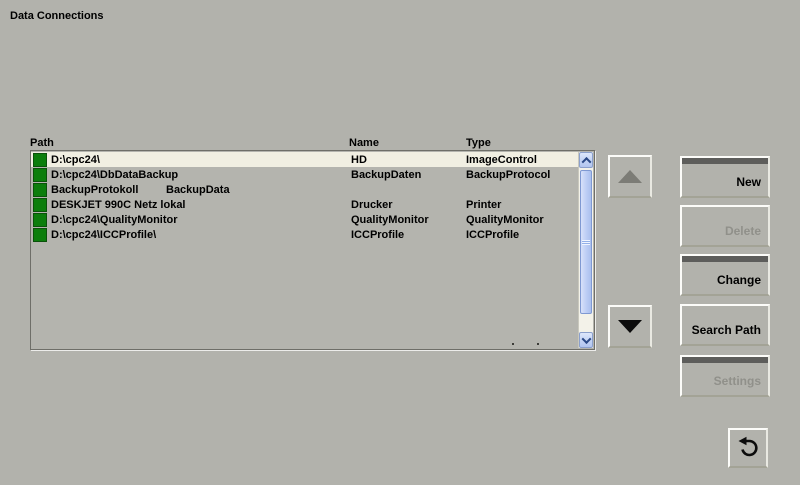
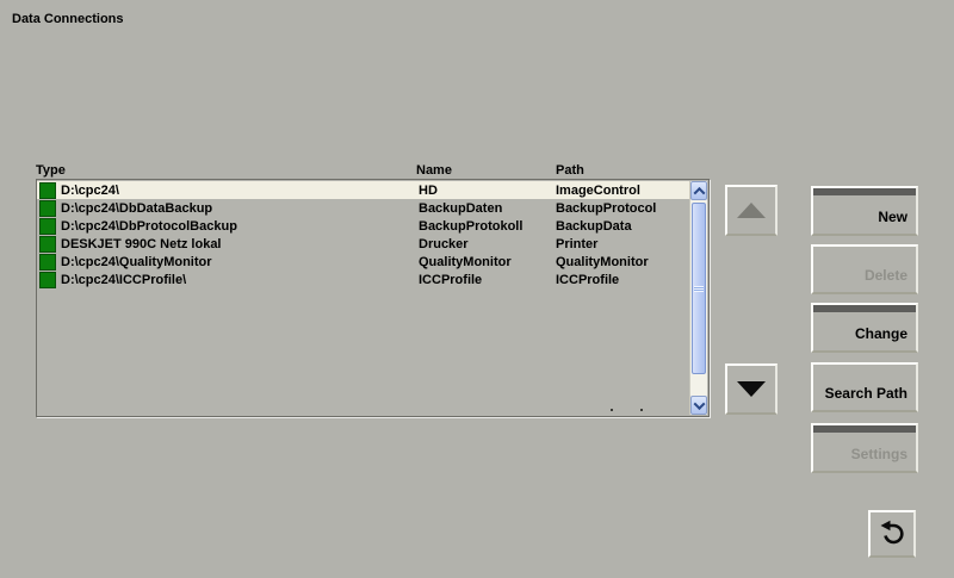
  Data Connections
- Path
+ Type
  Name
- Type
+ Path
  D:\cpc24\
  HD
  ImageControl
  D:\cpc24\DbDataBackup
  BackupDaten
  BackupProtocol
+ D:\cpc24\DbProtocolBackup
  BackupProtokoll
  BackupData
  DESKJET 990C Netz lokal
  Drucker
  Printer
  D:\cpc24\QualityMonitor
  QualityMonitor
  QualityMonitor
  D:\cpc24\ICCProfile\
  ICCProfile
  ICCProfile
  New
  Delete
  Change
  Search Path
  Settings
